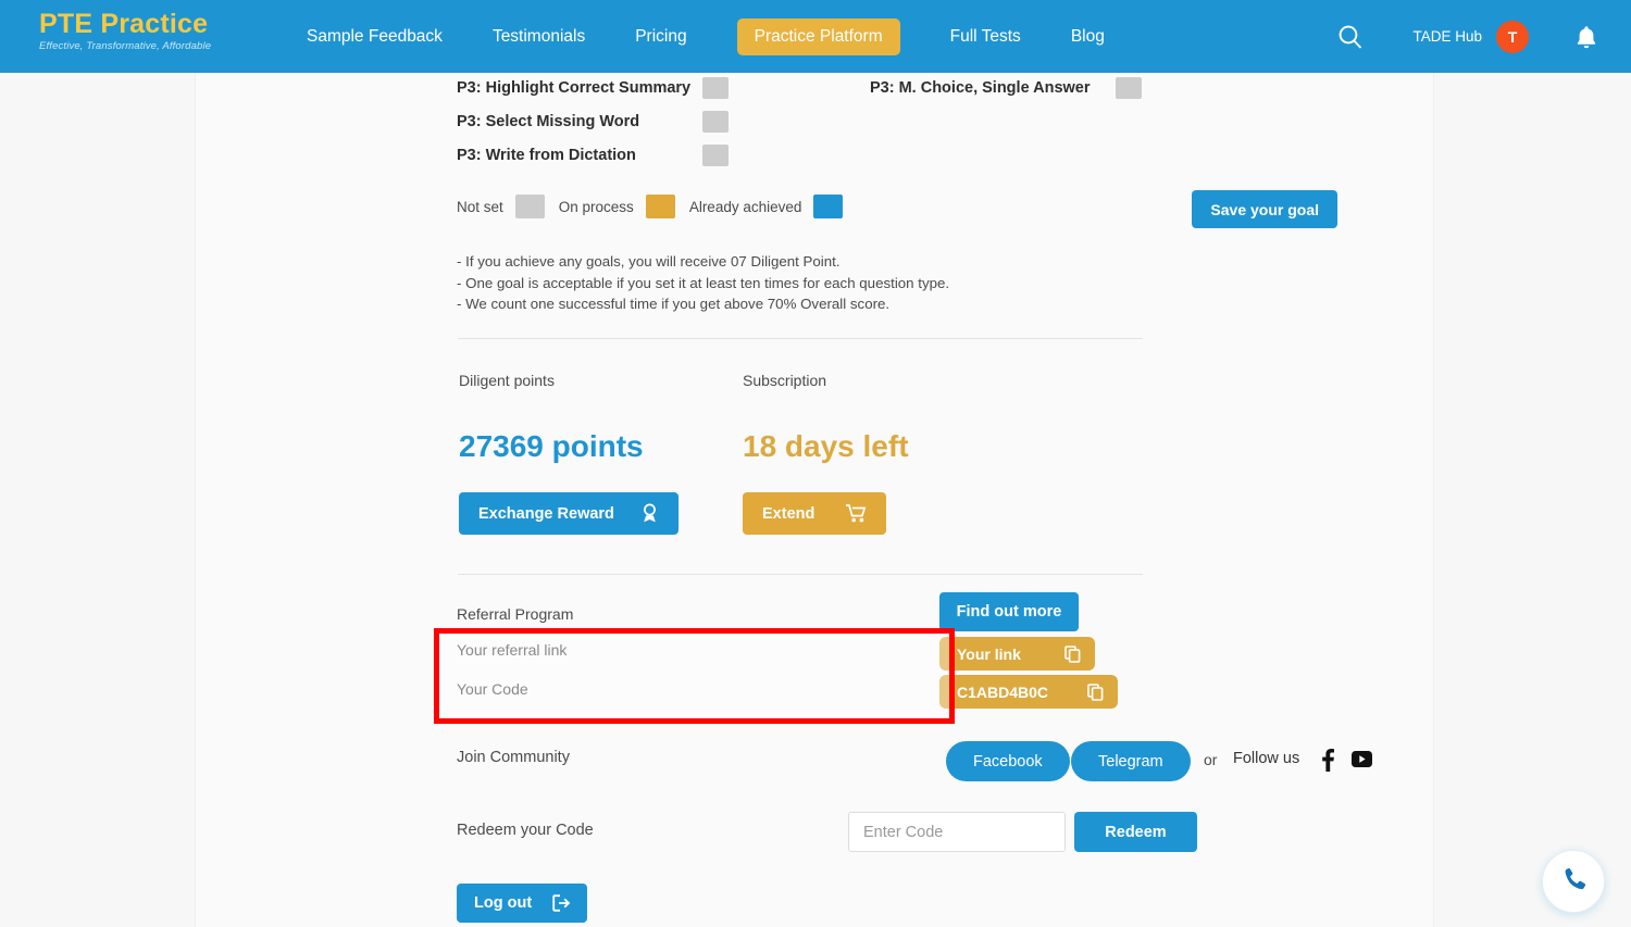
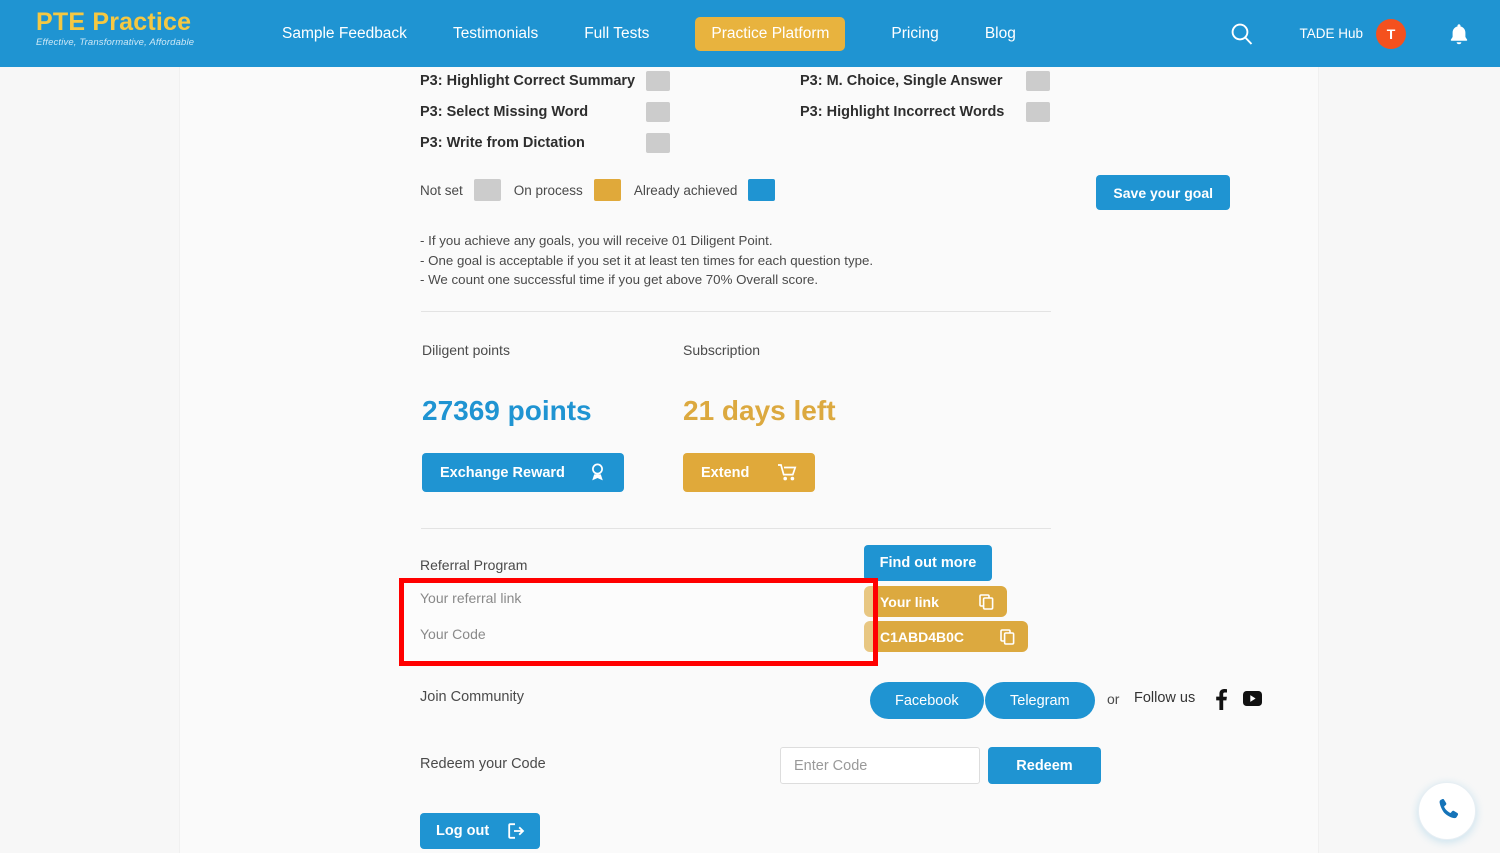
  PTE Practice
  Effective, Transformative, Affordable
  Sample Feedback
  Testimonials
- Pricing
+ Full Tests
  Practice Platform
- Full Tests
+ Pricing
  Blog
  TADE Hub
  T
  P3: Highlight Correct Summary
  P3: Select Missing Word
  P3: Write from Dictation
  P3: M. Choice, Single Answer
+ P3: Highlight Incorrect Words
  Not set
  On process
  Already achieved
  Save your goal
- - If you achieve any goals, you will receive 07 Diligent Point.
+ - If you achieve any goals, you will receive 01 Diligent Point.
  - One goal is acceptable if you set it at least ten times for each question type.
  - We count one successful time if you get above 70% Overall score.
  Diligent points
  27369 points
  Exchange Reward
  Subscription
- 18 days left
+ 21 days left
  Extend
  Referral Program
  Find out more
  Your referral link
  Your link
  Your Code
  C1ABD4B0C
  Join Community
  Facebook
  Telegram
  or
  Follow us
  Redeem your Code
  Enter Code
  Redeem
  Log out
